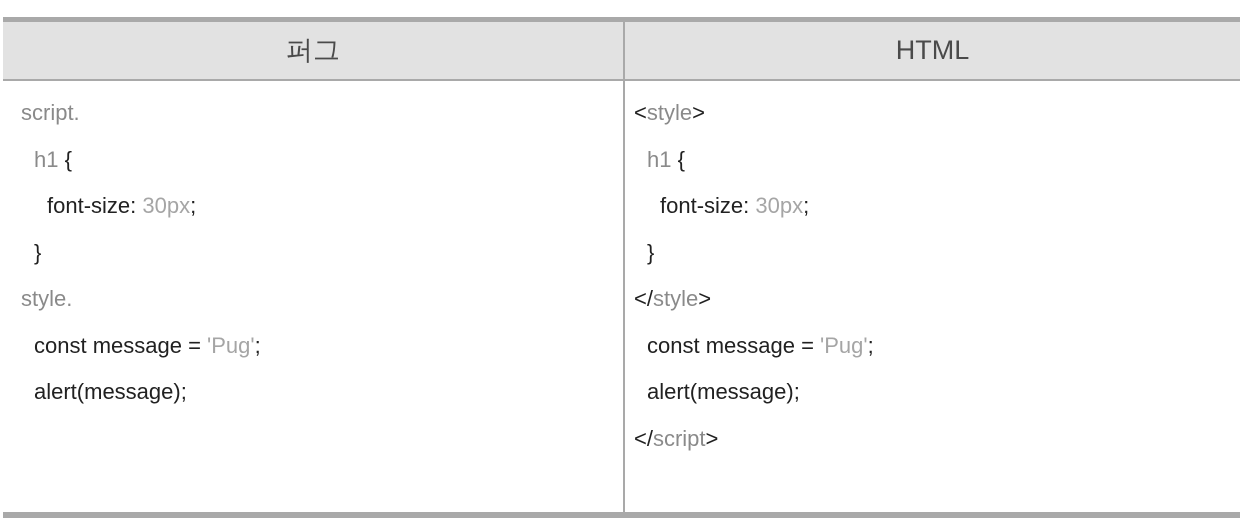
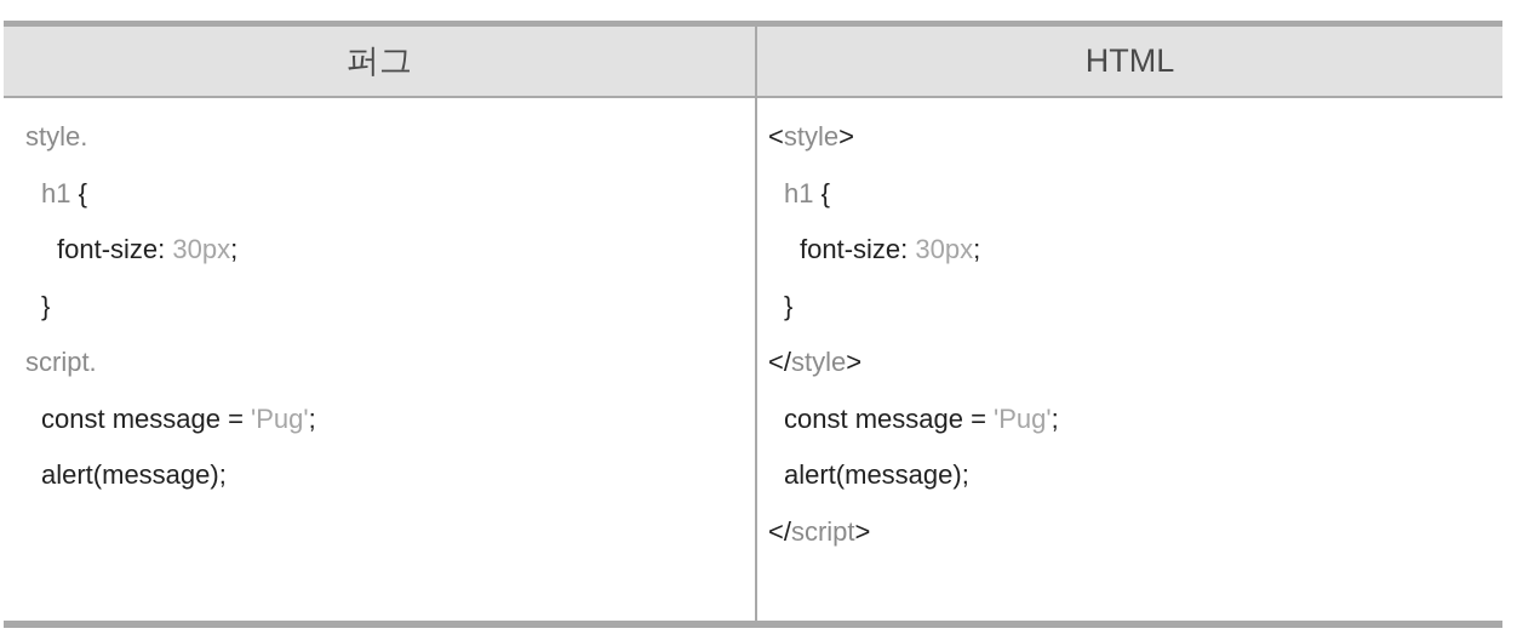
  퍼그
  HTML
- script.
+ style.
  h1 {
  font-size: 30px;
  }
- style.
+ script.
  const message = 'Pug';
  alert(message);
  <style>
  h1 {
  font-size: 30px;
  }
  </style>
  const message = 'Pug';
  alert(message);
  </script>
